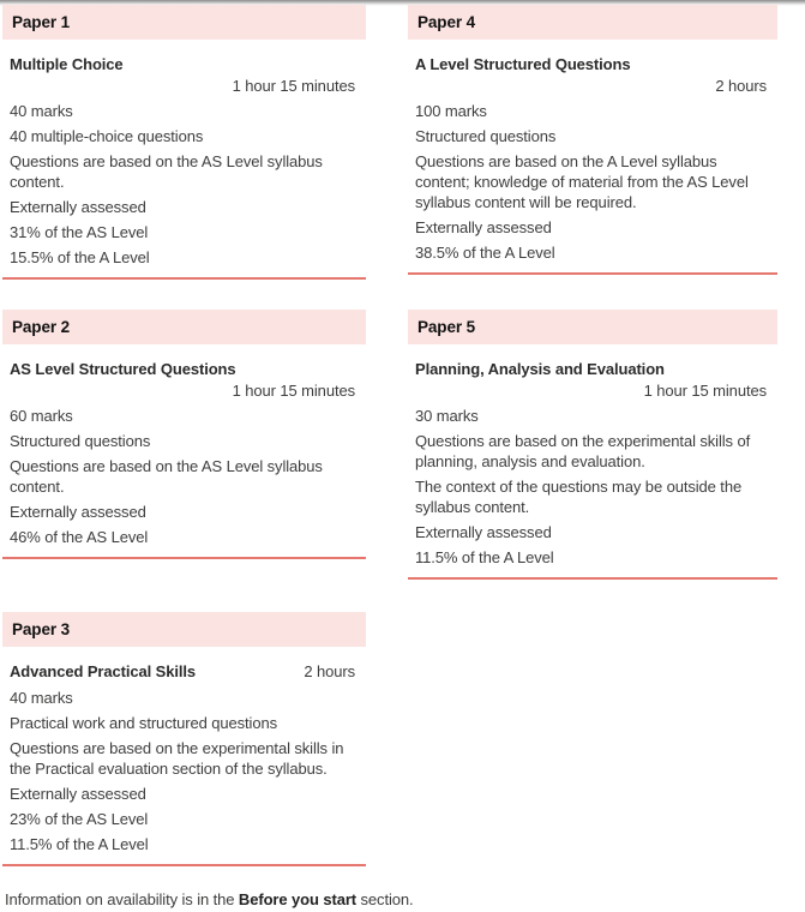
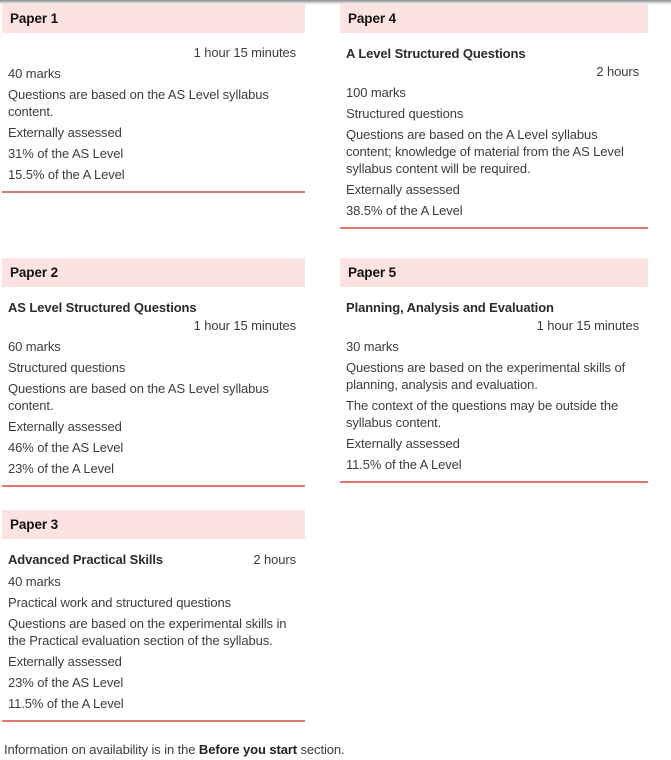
  Paper 1
- Multiple Choice
  1 hour 15 minutes
  40 marks
- 40 multiple-choice questions
  Questions are based on the AS Level syllabus content.
  Externally assessed
  31% of the AS Level
  15.5% of the A Level
  Paper 2
  AS Level Structured Questions
  1 hour 15 minutes
  60 marks
  Structured questions
  Questions are based on the AS Level syllabus content.
  Externally assessed
  46% of the AS Level
+ 23% of the A Level
  Paper 3
  Advanced Practical Skills
  2 hours
  40 marks
  Practical work and structured questions
  Questions are based on the experimental skills in the Practical evaluation section of the syllabus.
  Externally assessed
  23% of the AS Level
  11.5% of the A Level
  Paper 4
  A Level Structured Questions
  2 hours
  100 marks
  Structured questions
  Questions are based on the A Level syllabus content; knowledge of material from the AS Level syllabus content will be required.
  Externally assessed
  38.5% of the A Level
  Paper 5
  Planning, Analysis and Evaluation
  1 hour 15 minutes
  30 marks
  Questions are based on the experimental skills of planning, analysis and evaluation.
  The context of the questions may be outside the syllabus content.
  Externally assessed
  11.5% of the A Level
  Information on availability is in the Before you start section.
